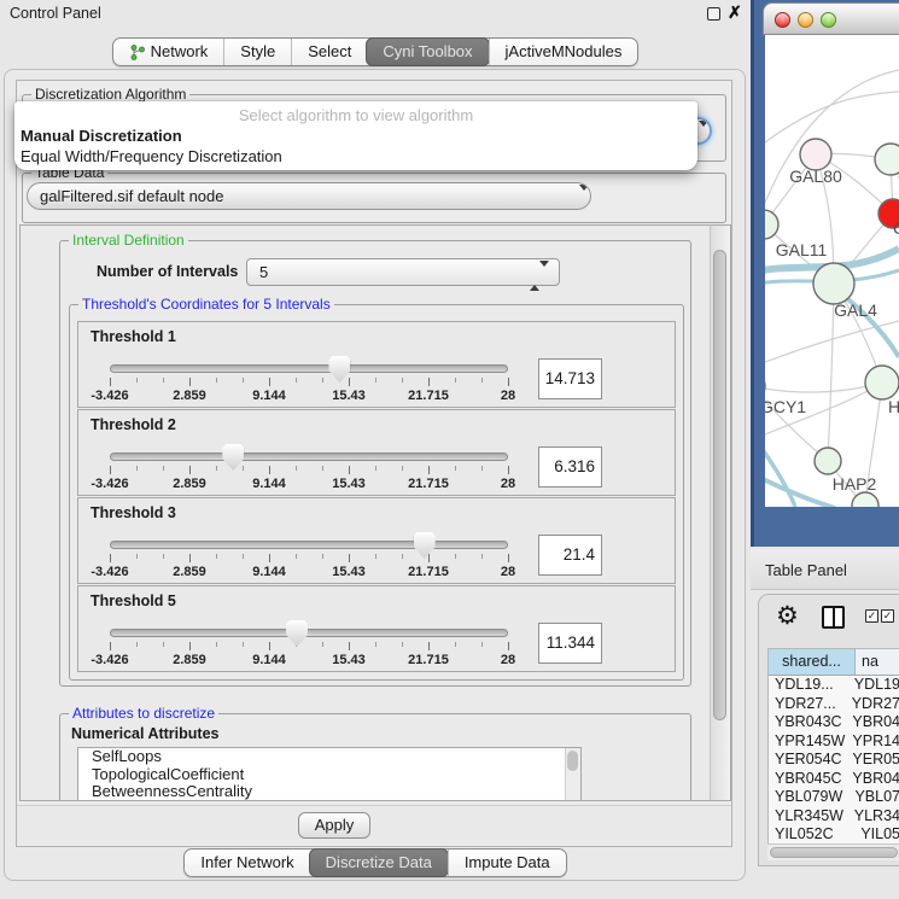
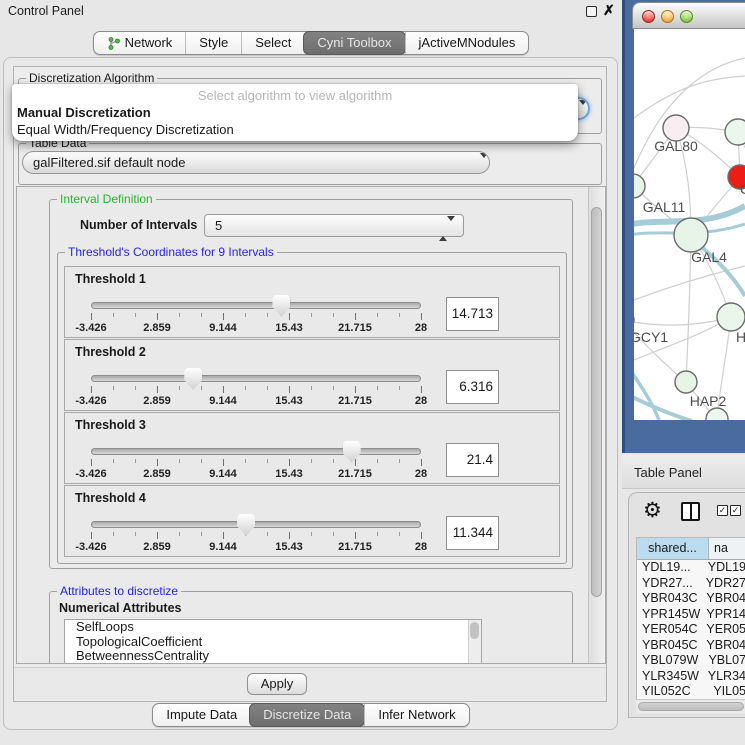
  Control Panel
  ✗
  Network
  Style
  Select
  Cyni Toolbox
  jActiveMNodules
  Discretization Algorithm
  Select algorithm to view algorithm
  Manual Discretization
  Equal Width/Frequency Discretization
  Table Data
  galFiltered.sif default node
  Interval Definition
  Number of Intervals
  5
- Threshold's Coordinates for 5 Intervals
+ Threshold's Coordinates for 9 Intervals
  Threshold 1
  -3.426
  2.859
  9.144
  15.43
  21.715
  28
  14.713
  Threshold 2
  -3.426
  2.859
  9.144
  15.43
  21.715
  28
  6.316
  Threshold 3
  -3.426
  2.859
  9.144
  15.43
  21.715
  28
  21.4
- Threshold 5
+ Threshold 4
  -3.426
  2.859
  9.144
  15.43
  21.715
  28
  11.344
  Attributes to discretize
  Numerical Attributes
  SelfLoops
  TopologicalCoefficient
  BetweennessCentrality
  Apply
- Infer Network
+ Impute Data
  Discretize Data
- Impute Data
+ Infer Network
  GAL80
  GAL11
  GAL4
  GCY1
  H
  HAP2
  Table Panel
  ⚙
  ✓
  ✓
  shared...
  na
  YDL19...
  YDL19
  YDR27...
  YDR27
  YBR043C
  YBR04
  YPR145W
  YPR14
  YER054C
  YER05
  YBR045C
  YBR04
  YBL079W
  YBL07
  YLR345W
  YLR34
  YIL052C
  YIL05
